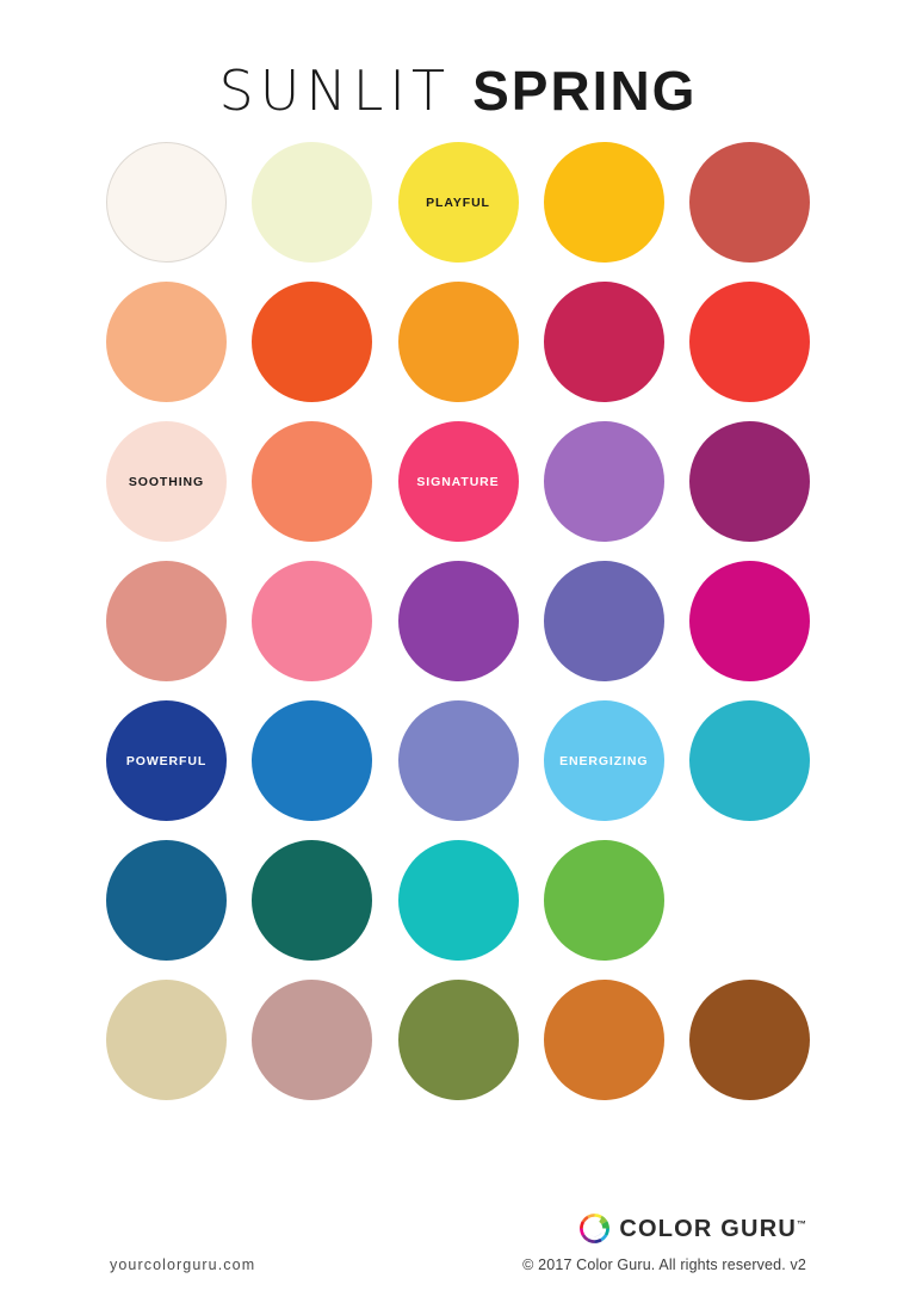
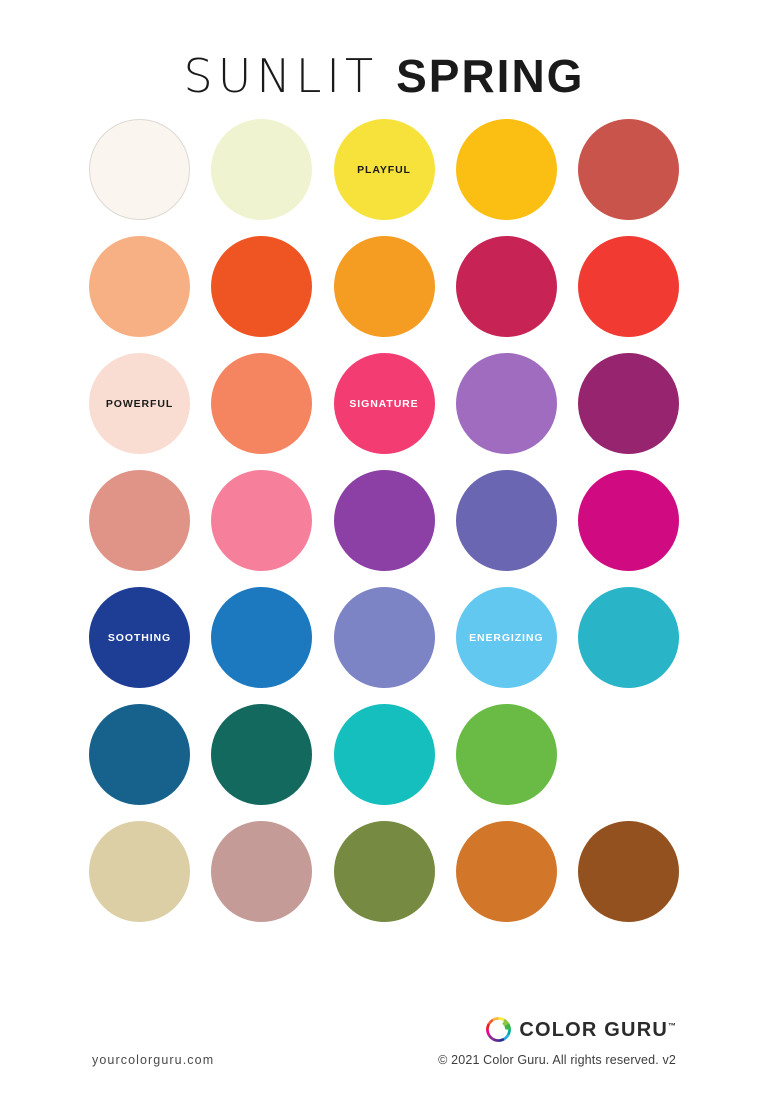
  SUNLIT SPRING
  PLAYFUL
- SOOTHING
+ POWERFUL
  SIGNATURE
- POWERFUL
+ SOOTHING
  ENERGIZING
  COLOR GURU™
  yourcolorguru.com
- © 2017 Color Guru. All rights reserved. v2
+ © 2021 Color Guru. All rights reserved. v2
